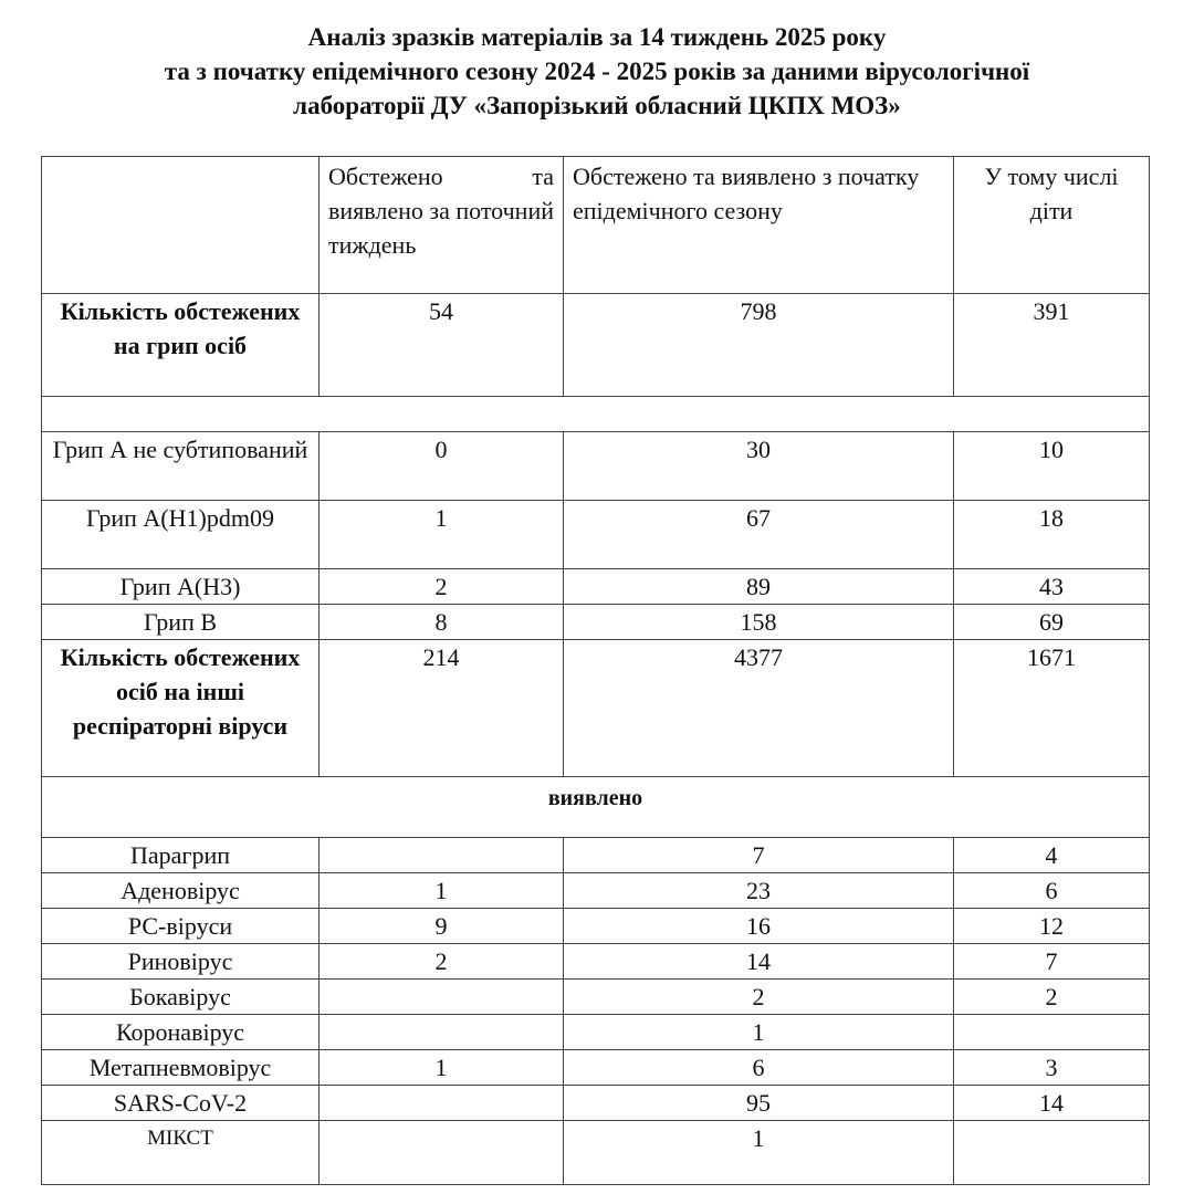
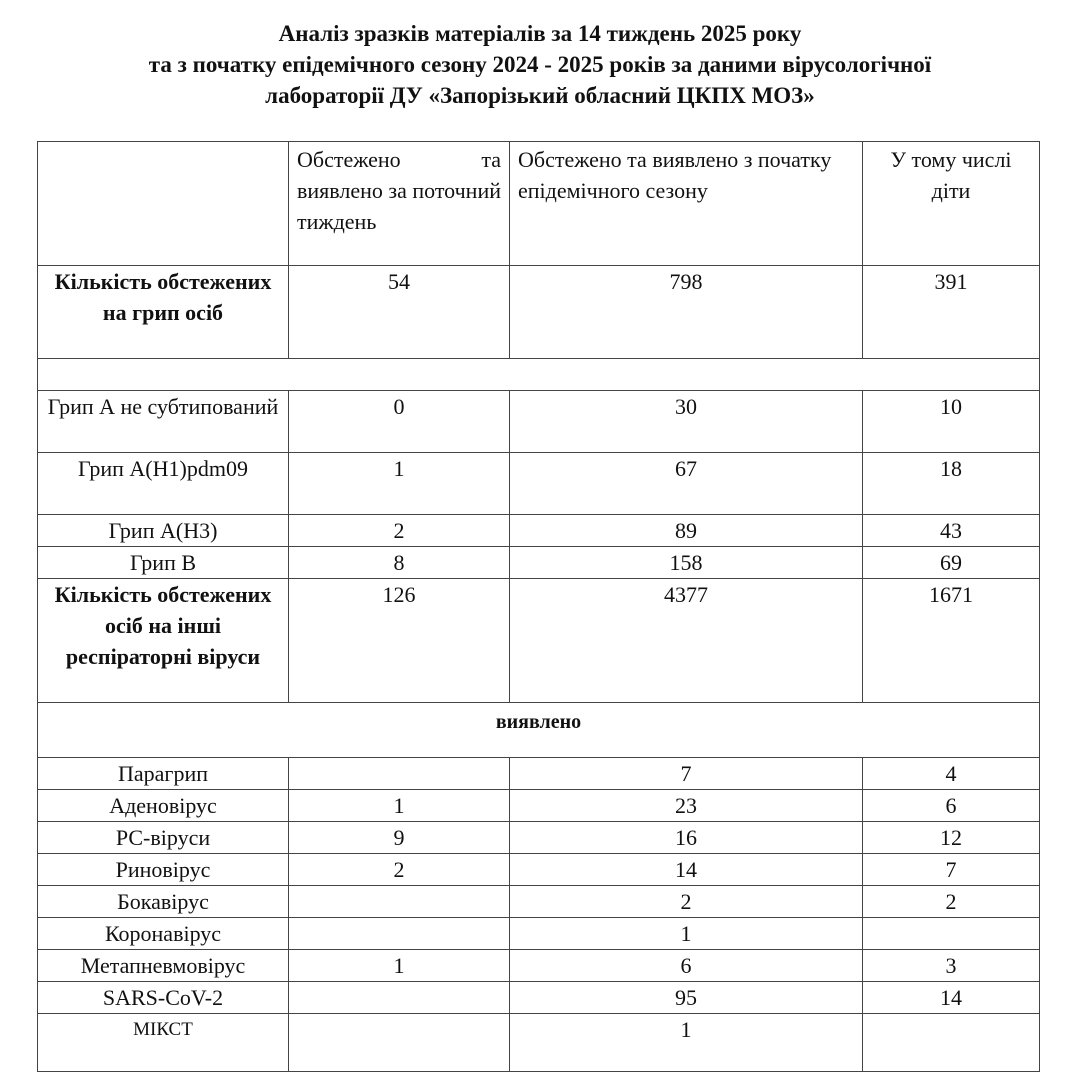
  Аналіз зразків матеріалів за 14 тиждень 2025 року
  та з початку епідемічного сезону 2024 - 2025 років за даними вірусологічної
  лабораторії ДУ «Запорізький обласний ЦКПХ МОЗ»
  	Обстежено та виявлено за поточний тиждень	Обстежено та виявлено з початку епідемічного сезону	У тому числі діти
  Кількість обстежених на грип осіб	54	798	391
  Грип А не субтипований	0	30	10
  Грип А(Н1)pdm09	1	67	18
  Грип А(Н3)	2	89	43
  Грип В	8	158	69
- Кількість обстежених осіб на інші респіраторні віруси	214	4377	1671
+ Кількість обстежених осіб на інші респіраторні віруси	126	4377	1671
  виявлено
  Парагрип		7	4
  Аденовірус	1	23	6
  РС-віруси	9	16	12
  Риновірус	2	14	7
  Бокавірус		2	2
  Коронавірус		1
  Метапневмовірус	1	6	3
  SARS-CoV-2		95	14
  МІКСТ		1
